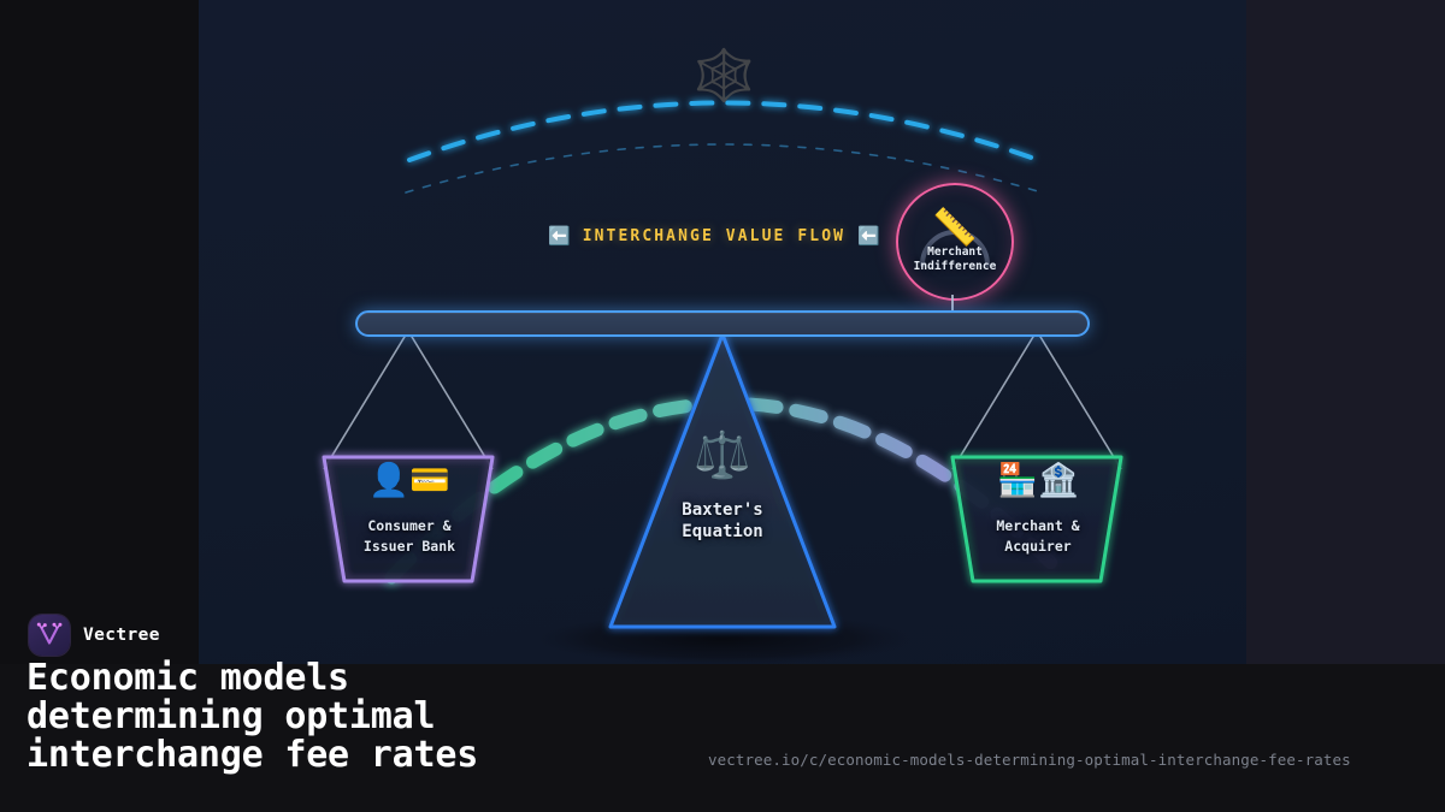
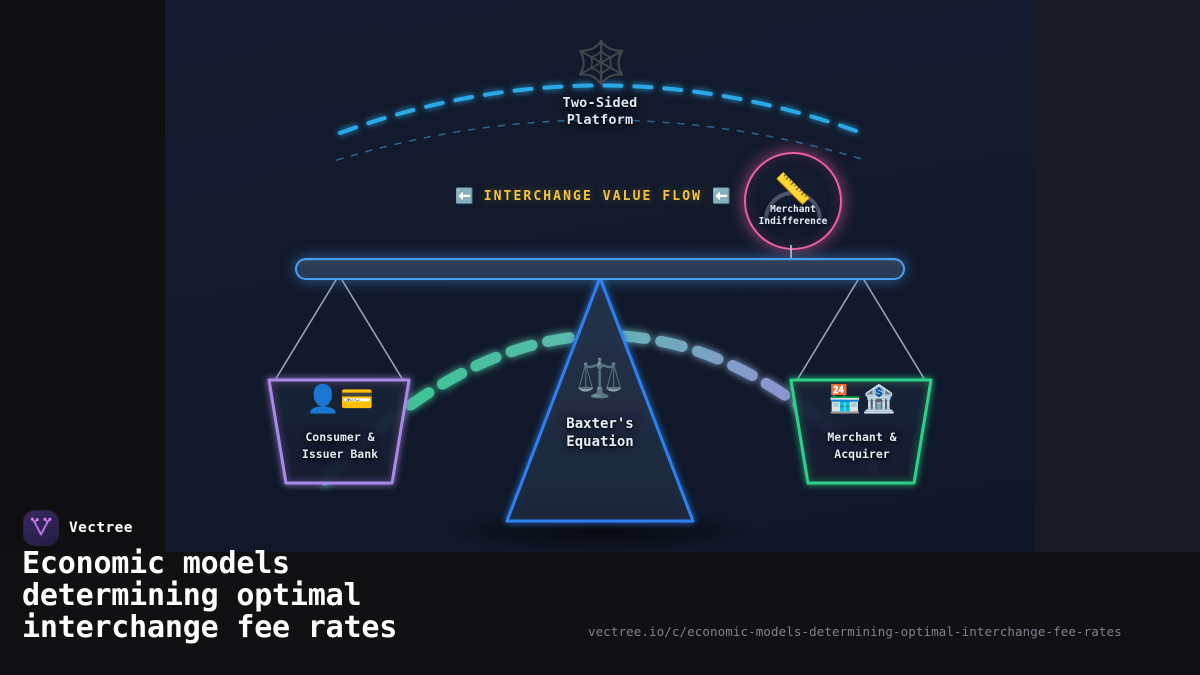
  🕸️
+ Two-Sided
+ Platform
  ⬅️
  INTERCHANGE VALUE FLOW
  ⬅️
  📏
  Merchant
  Indifference
  👤💳
  Consumer &
  Issuer Bank
  🏪🏦
  Merchant &
  Acquirer
  ⚖️
  Baxter's
  Equation
  Vectree
  Economic models
  determining optimal
  interchange fee rates
  vectree.io/c/economic-models-determining-optimal-interchange-fee-rates
